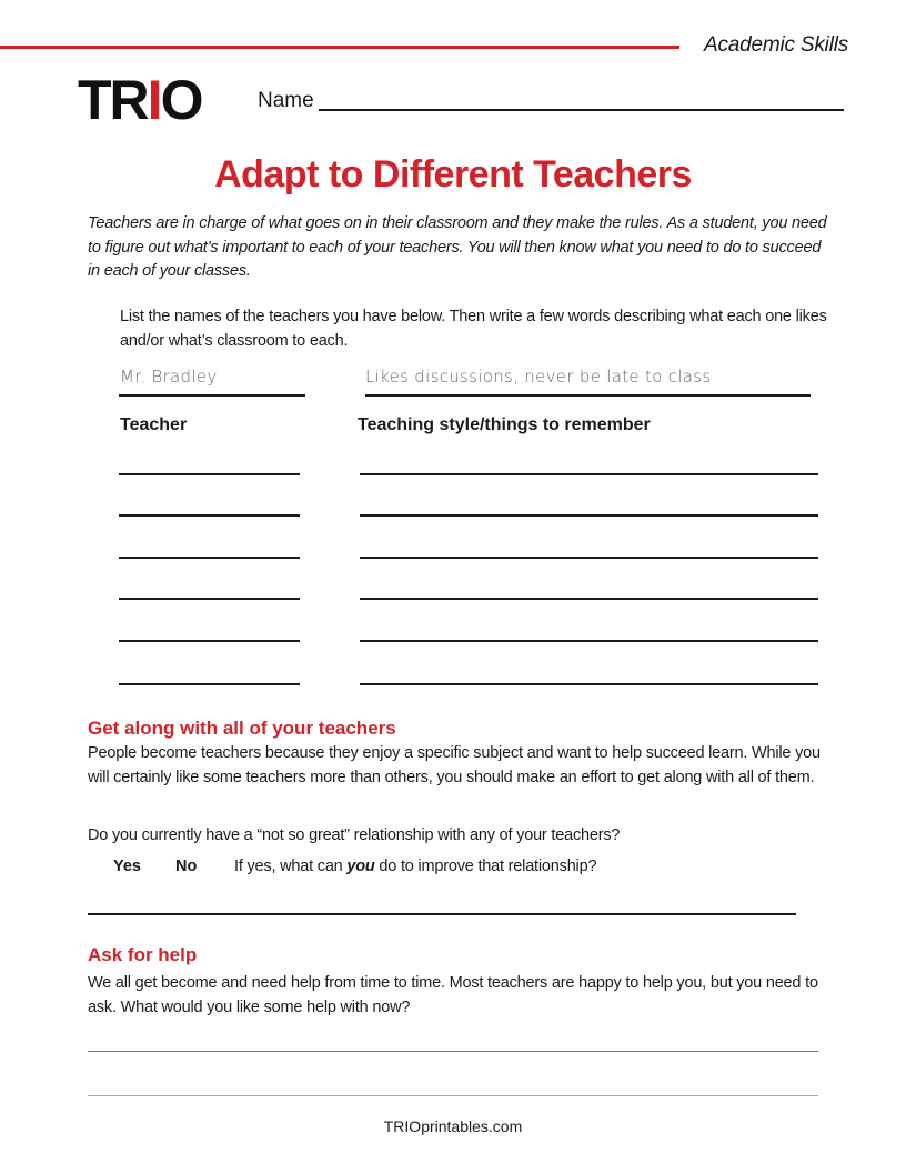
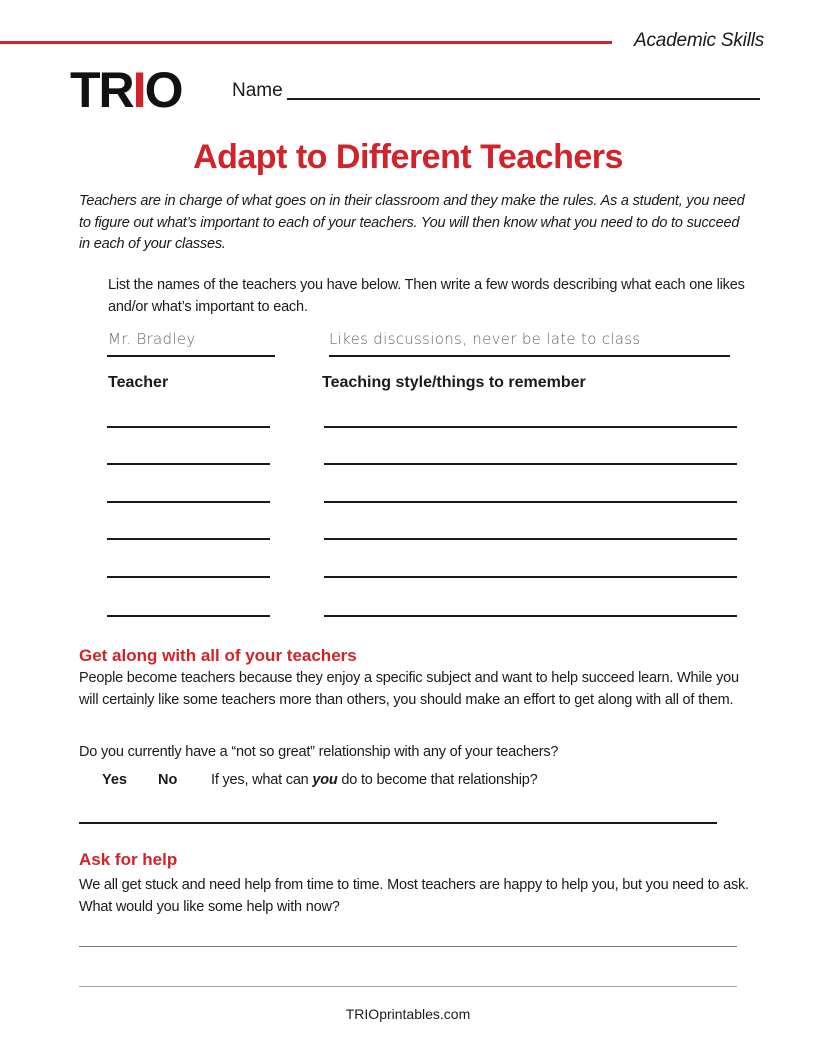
  Academic Skills
  TRIO
  Name
  Adapt to Different Teachers
  Teachers are in charge of what goes on in their classroom and they make the rules. As a student, you need to figure out what’s important to each of your teachers. You will then know what you need to do to succeed in each of your classes.
- List the names of the teachers you have below. Then write a few words describing what each one likes and/or what’s classroom to each.
+ List the names of the teachers you have below. Then write a few words describing what each one likes and/or what’s important to each.
  Mr. Bradley
  Likes discussions, never be late to class
  Teacher
  Teaching style/things to remember
  Get along with all of your teachers
  People become teachers because they enjoy a specific subject and want to help succeed learn. While you will certainly like some teachers more than others, you should make an effort to get along with all of them.
  Do you currently have a “not so great” relationship with any of your teachers?
  Yes
  No
- If yes, what can you do to improve that relationship?
+ If yes, what can you do to become that relationship?
  Ask for help
- We all get become and need help from time to time. Most teachers are happy to help you, but you need to ask. What would you like some help with now?
+ We all get stuck and need help from time to time. Most teachers are happy to help you, but you need to ask. What would you like some help with now?
  TRIOprintables.com
